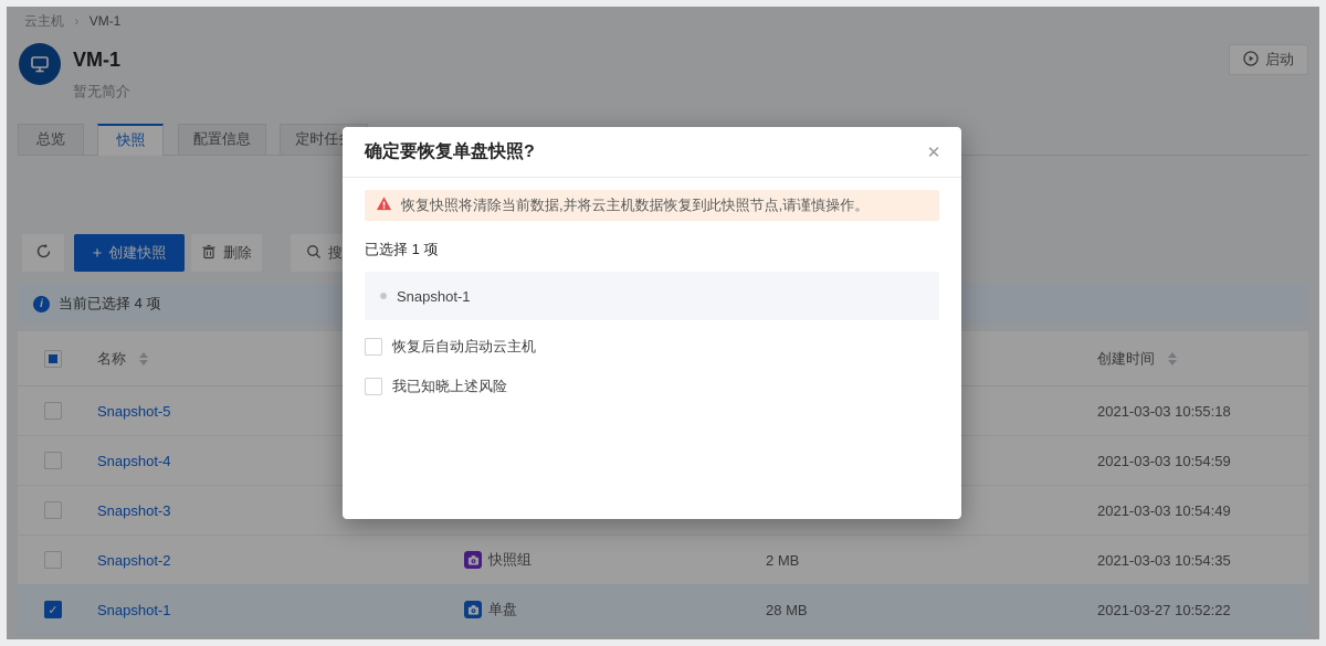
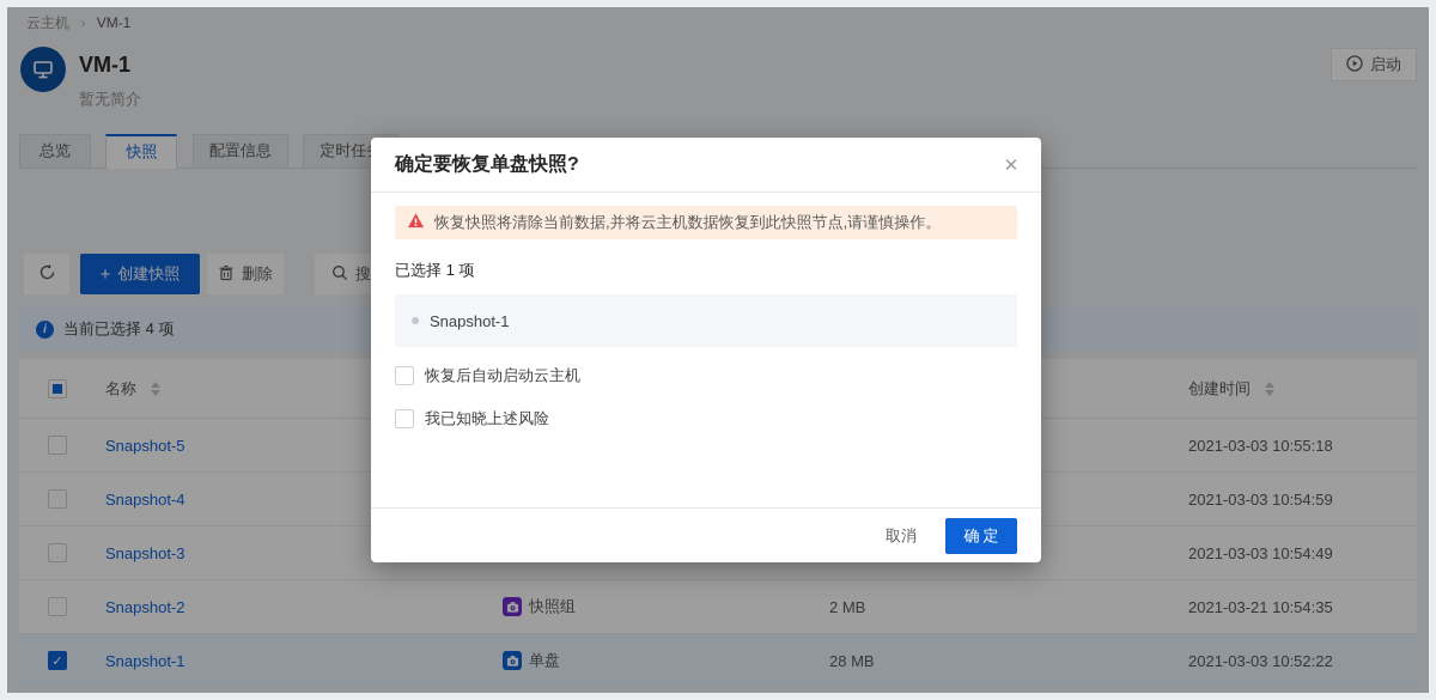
  云主机 › VM-1
  VM-1
  暂无简介
  启动
  总览 快照 配置信息 定时任
  +
  创建快照
  删除
  i
  当前已选择 4 项
  名称
  创建时间
  Snapshot-5
  2021-03-03 10:55:18
  Snapshot-4
  2021-03-03 10:54:59
  Snapshot-3
  2021-03-03 10:54:49
  Snapshot-2
  快照组
  2 MB
- 2021-03-03 10:54:35
+ 2021-03-21 10:54:35
  Snapshot-1
  单盘
  28 MB
- 2021-03-27 10:52:22
+ 2021-03-03 10:52:22
  确定要恢复单盘快照?
  ✕
  恢复快照将清除当前数据,并将云主机数据恢复到此快照节点,请谨慎操作。
  已选择 1 项
  Snapshot-1
  恢复后自动启动云主机
  我已知晓上述风险
+ 取消
+ 确定
